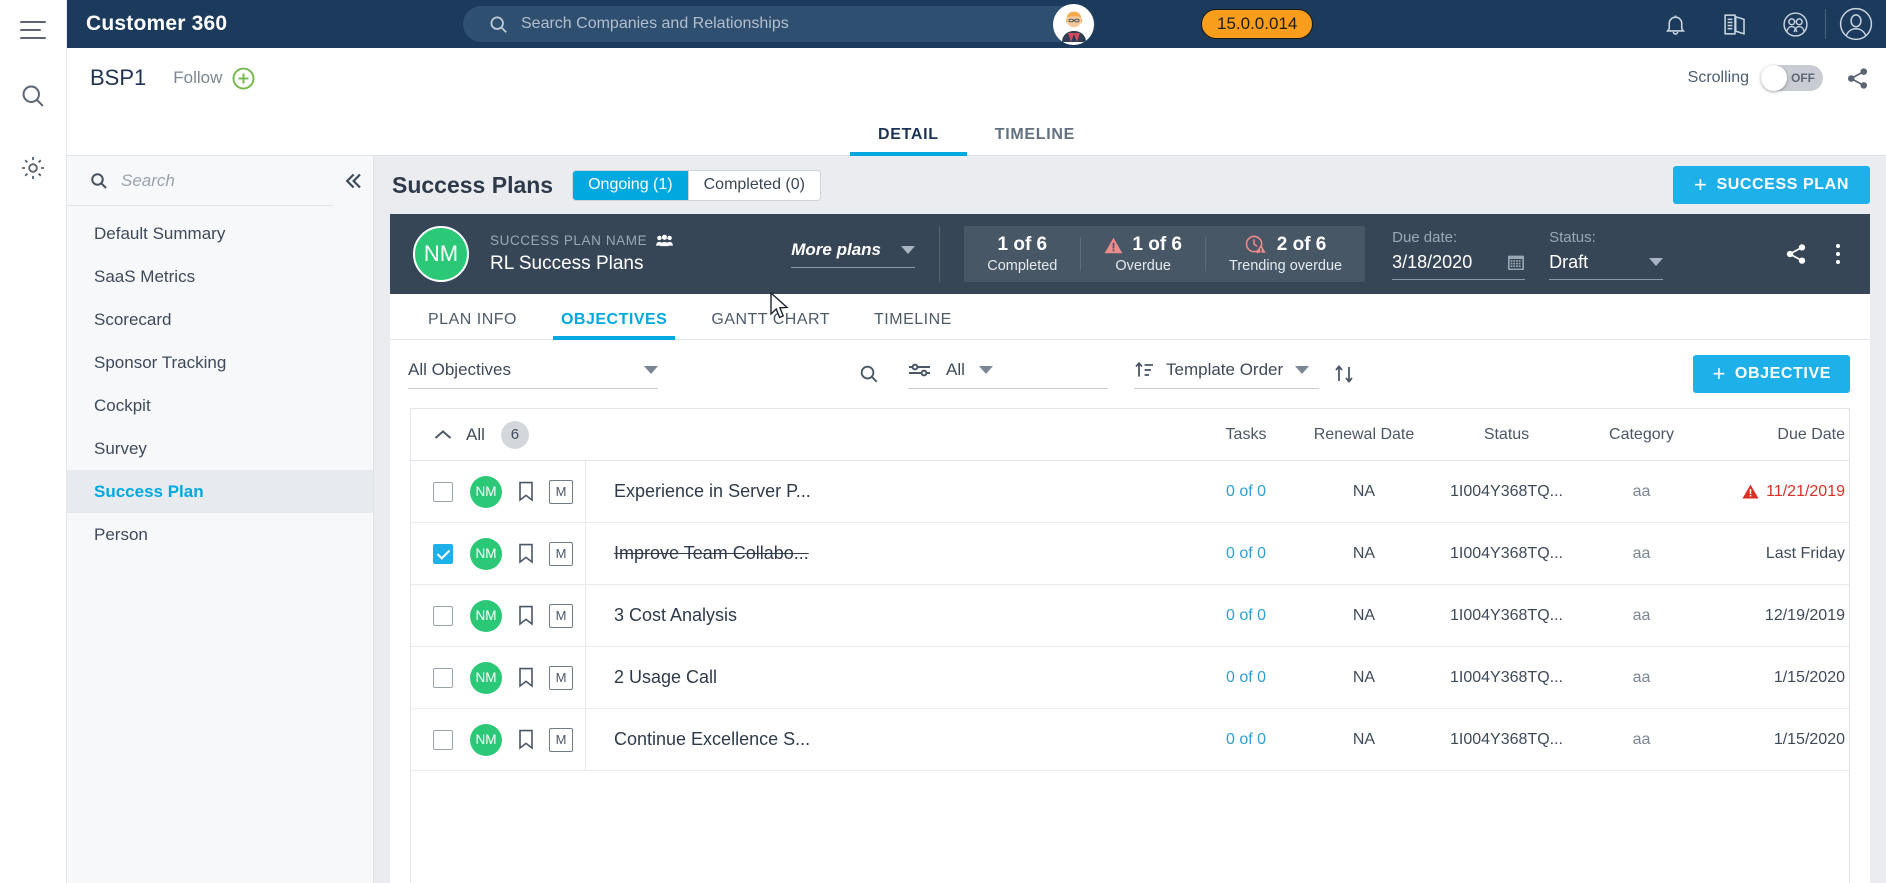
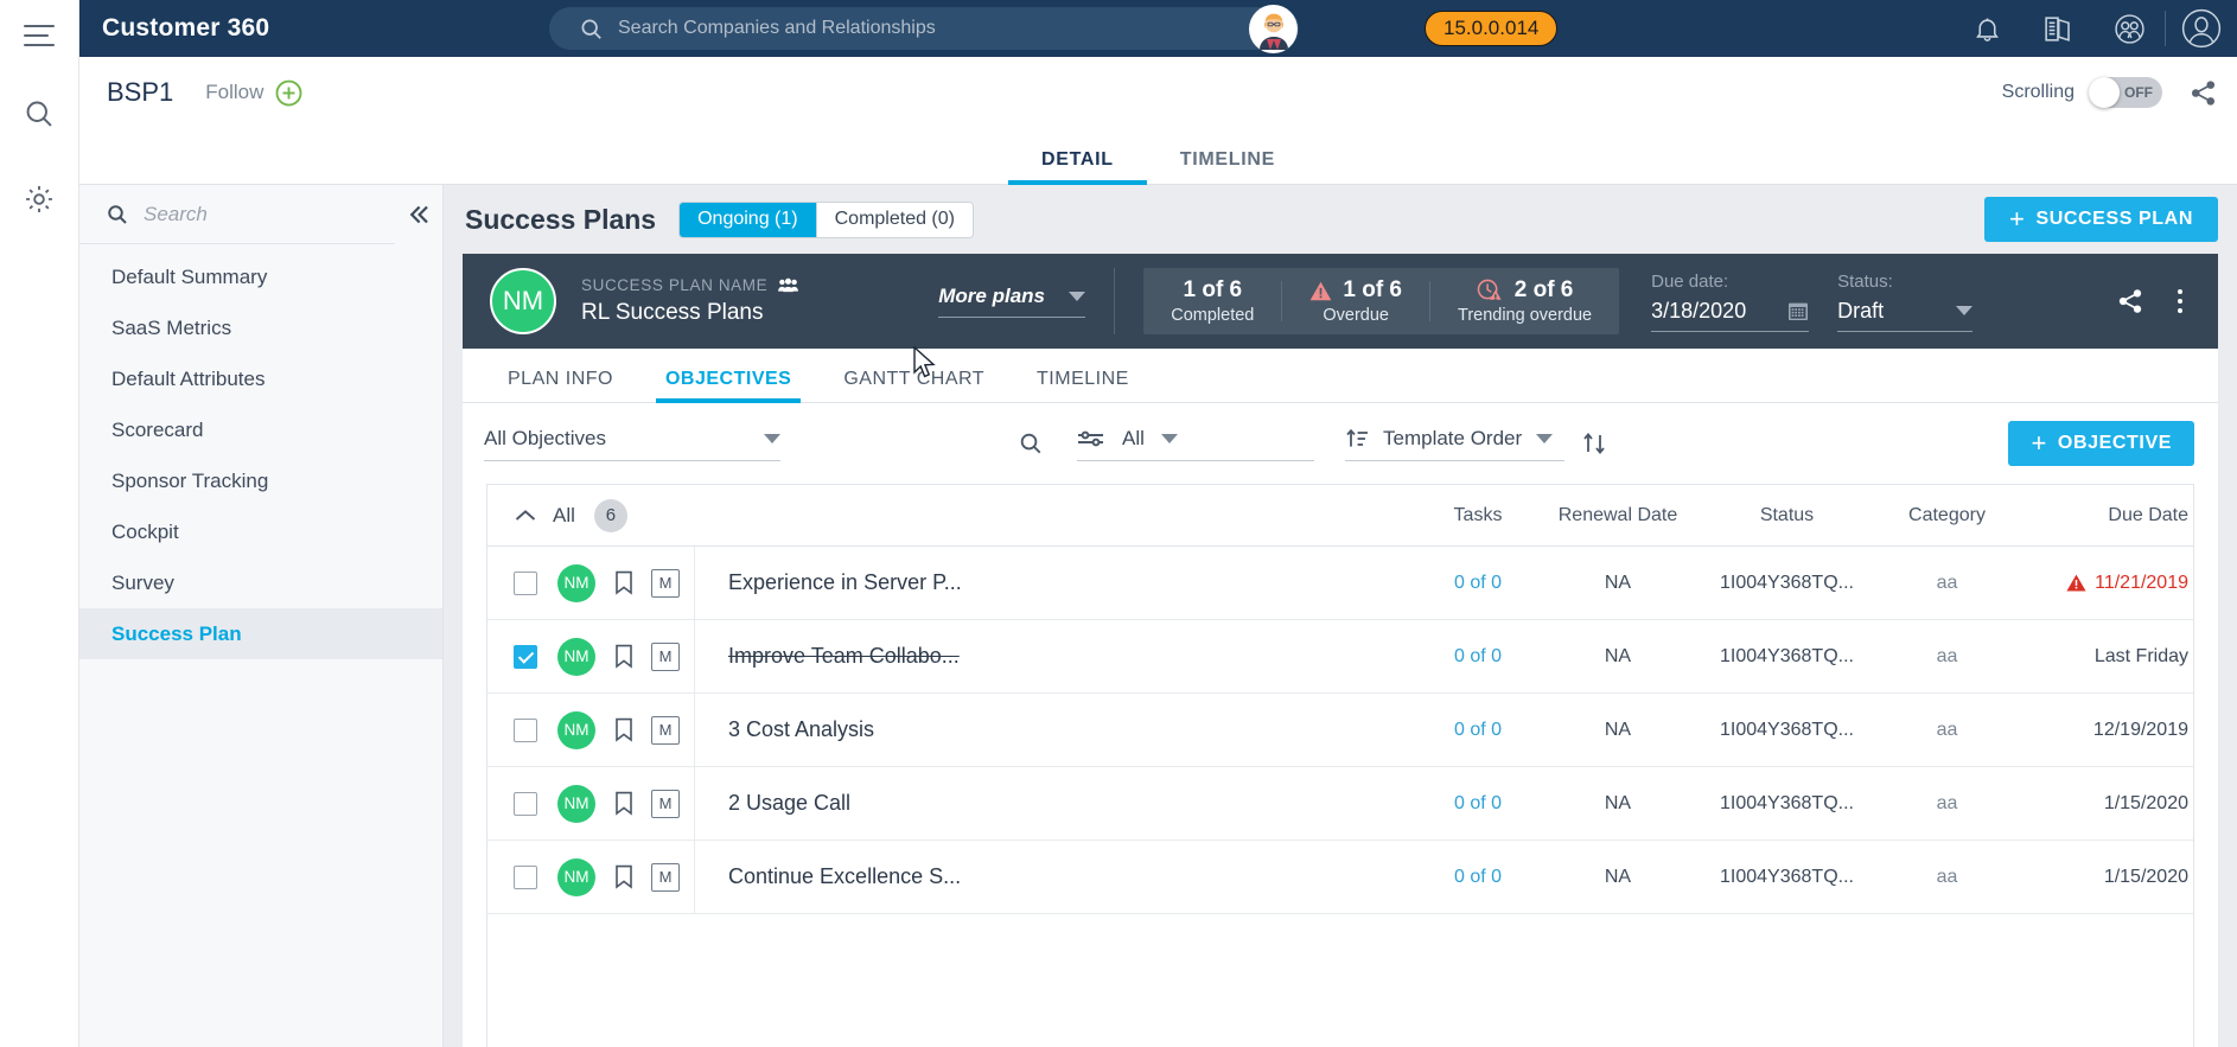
  Customer 360
  Search Companies and Relationships
  15.0.0.014
  BSP1
  Follow
  Scrolling
  OFF
  DETAIL
  TIMELINE
  Search
  Default Summary
  SaaS Metrics
+ Default Attributes
  Scorecard
  Sponsor Tracking
  Cockpit
  Survey
  Success Plan
- Person
  Success Plans
  Ongoing (1)
  Completed (0)
  +
  SUCCESS PLAN
  NM
  SUCCESS PLAN NAME
  RL Success Plans
  More plans
  1 of 6
  Completed
  1 of 6
  Overdue
  2 of 6
  Trending overdue
  Due date:
  3/18/2020
  Status:
  Draft
  PLAN INFO
  OBJECTIVES
  GANTT CHART
  TIMELINE
  All Objectives
  All
  Template Order
  +
  OBJECTIVE
  All
  6
  Tasks
  Renewal Date
  Status
  Category
  Due Date
  NM
  M
  Experience in Server P...
  0 of 0
  NA
  1I004Y368TQ...
  aa
  11/21/2019
  NM
  M
  Improve Team Collabo...
  0 of 0
  NA
  1I004Y368TQ...
  aa
  Last Friday
  NM
  M
  3 Cost Analysis
  0 of 0
  NA
  1I004Y368TQ...
  aa
  12/19/2019
  NM
  M
  2 Usage Call
  0 of 0
  NA
  1I004Y368TQ...
  aa
  1/15/2020
  NM
  M
  Continue Excellence S...
  0 of 0
  NA
  1I004Y368TQ...
  aa
  1/15/2020
